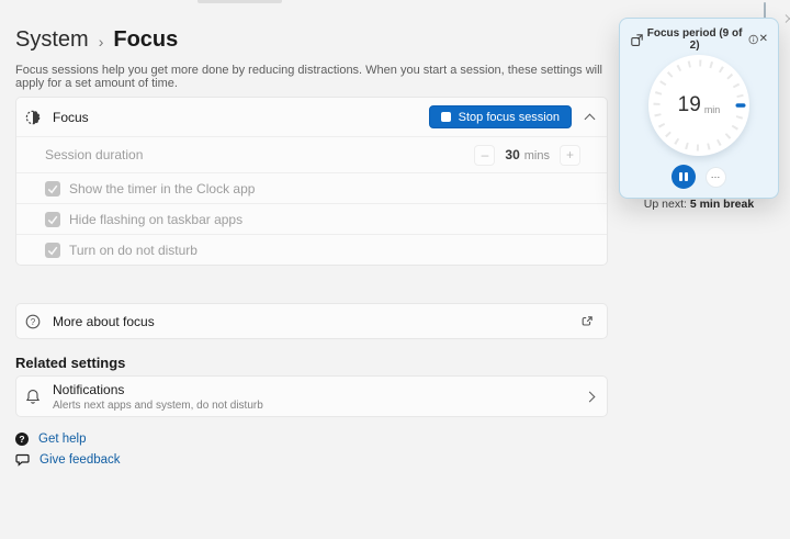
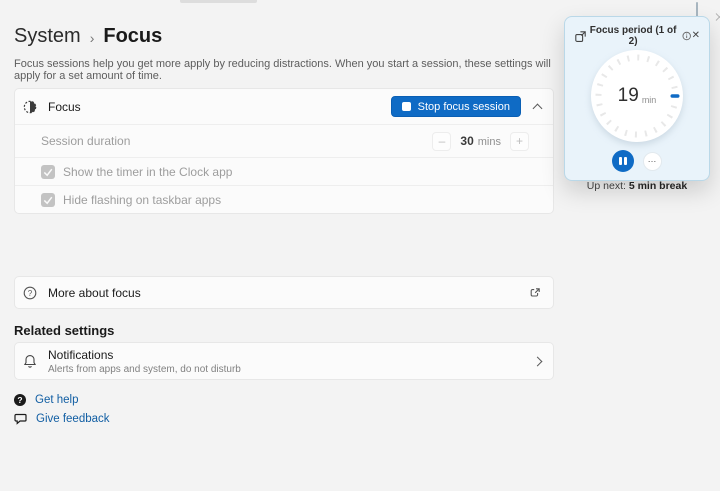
  System
  ›
  Focus
- Focus sessions help you get more done by reducing distractions. When you start a session, these settings will apply for a set amount of time.
+ Focus sessions help you get more apply by reducing distractions. When you start a session, these settings will apply for a set amount of time.
  Focus
  Stop focus session
  Session duration
  –
  30 mins
  +
  Show the timer in the Clock app
  Hide flashing on taskbar apps
- Turn on do not disturb
  ?
  More about focus
  Related settings
  Notifications
- Alerts next apps and system, do not disturb
+ Alerts from apps and system, do not disturb
  ?
  Get help
  Give feedback
- Focus period (9 of 2)
+ Focus period (1 of 2)
  ✕
  19
  min
  …
  Up next: 5 min break
